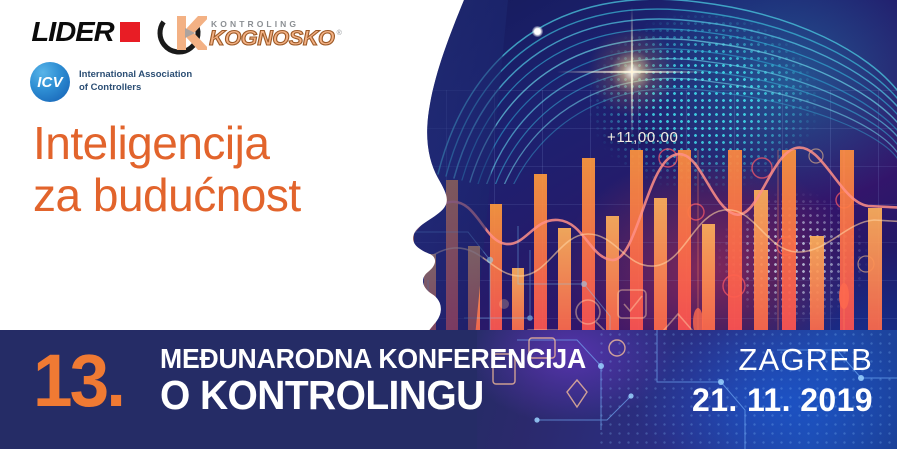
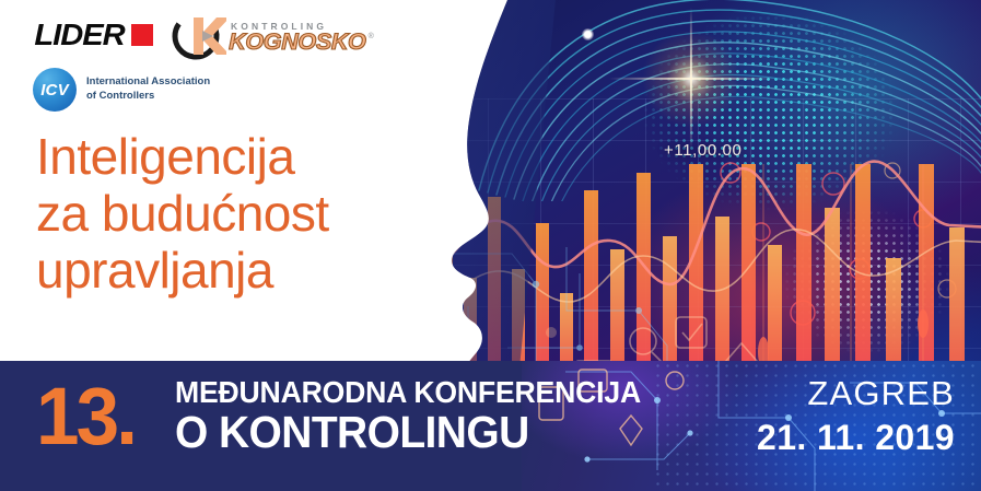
  LIDER
  KONTROLING
  KOGNOSKO
  ICV
  International Association
  of Controllers
  Inteligencija
  za budućnost
+ upravljanja
  +11,00.00
  13.
  MEĐUNARODNA KONFERENCIJA
  O KONTROLINGU
  ZAGREB
  21. 11. 2019
